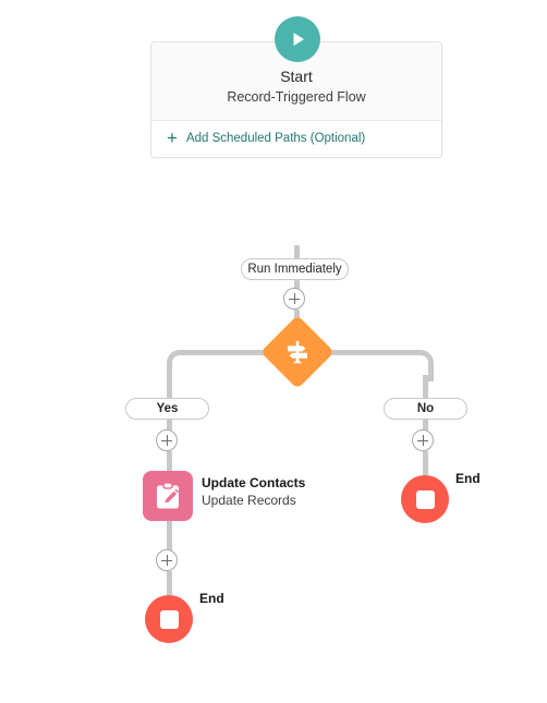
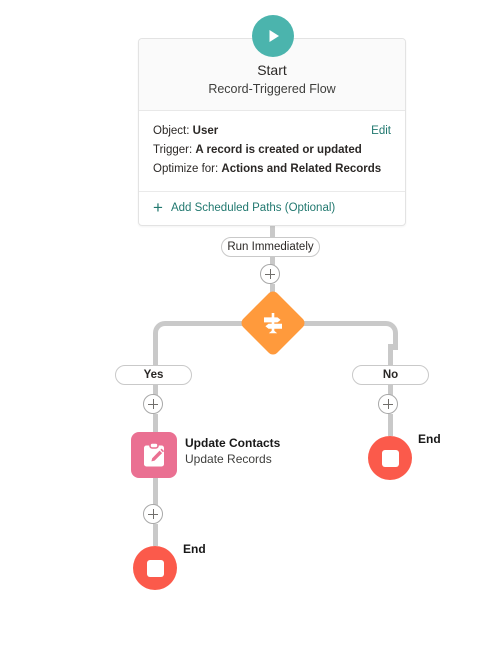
  Start
  Record-Triggered Flow
+ Edit
+ Object: User
+ Trigger: A record is created or updated
+ Optimize for: Actions and Related Records
  +
  Add Scheduled Paths (Optional)
  Run Immediately
  Yes
  No
  Update Contacts
  Update Records
  End
  End
